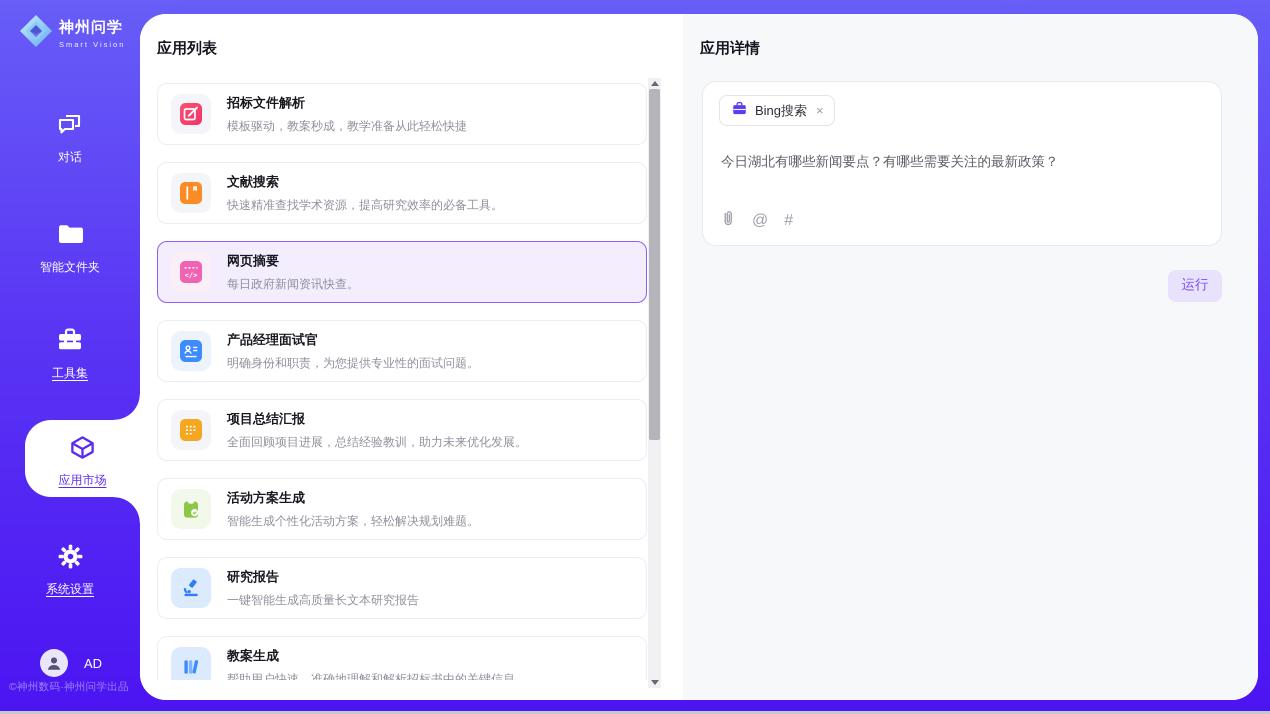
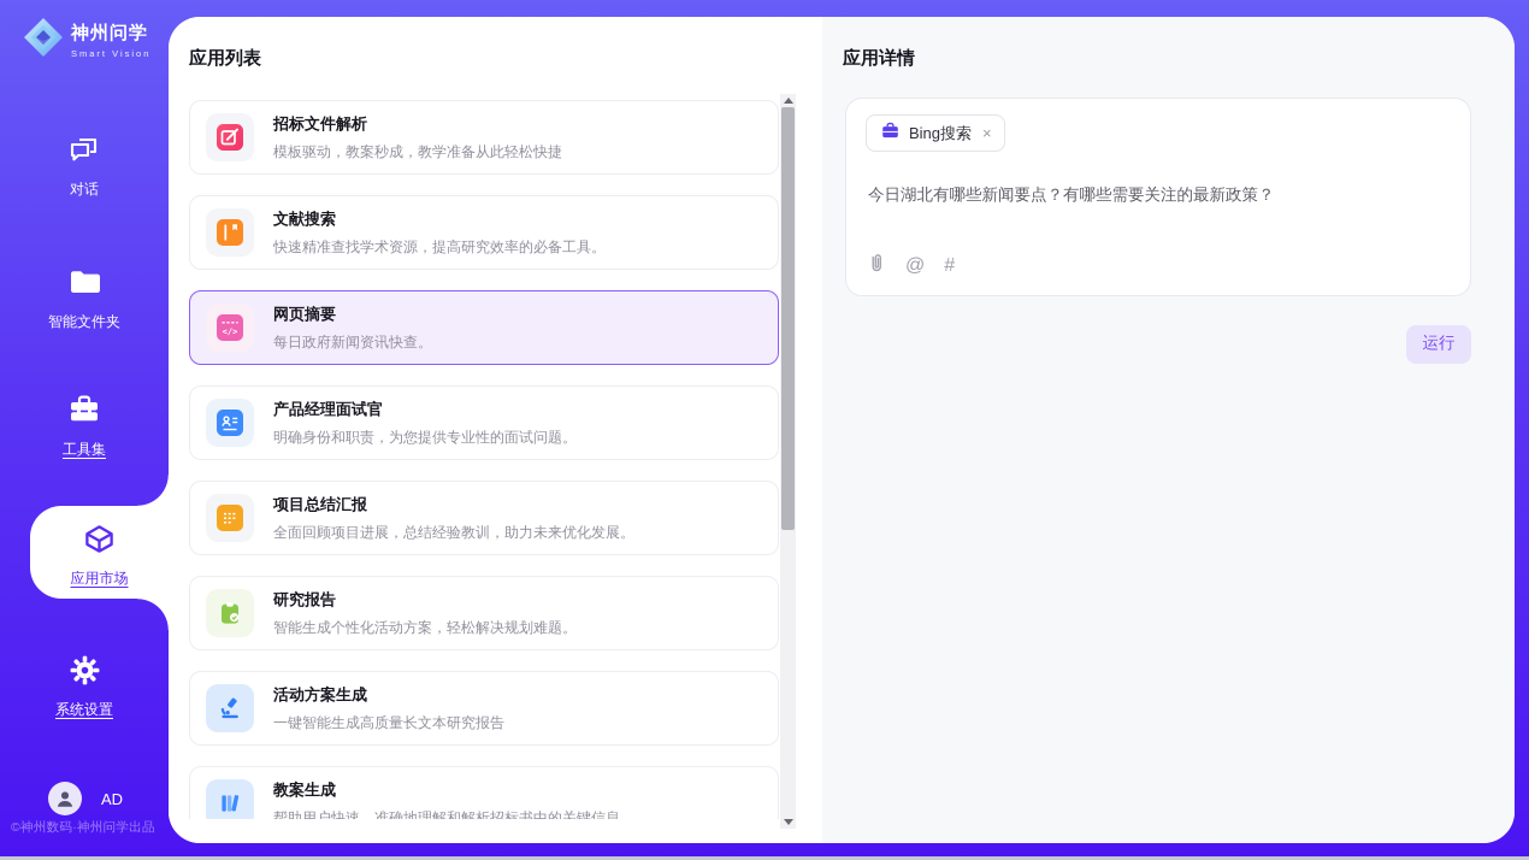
  神州问学
  Smart Vision
  对话
  智能文件夹
  工具集
  应用市场
  系统设置
  AD
  ©神州数码·神州问学出品
  应用列表
  招标文件解析
  模板驱动，教案秒成，教学准备从此轻松快捷
  文献搜索
  快速精准查找学术资源，提高研究效率的必备工具。
  </>
  网页摘要
  每日政府新闻资讯快查。
  产品经理面试官
  明确身份和职责，为您提供专业性的面试问题。
  项目总结汇报
  全面回顾项目进展，总结经验教训，助力未来优化发展。
- 活动方案生成
+ 研究报告
  智能生成个性化活动方案，轻松解决规划难题。
- 研究报告
+ 活动方案生成
  一键智能生成高质量长文本研究报告
  教案生成
  帮助用户快速、准确地理解和解析招标书中的关键信息
  应用详情
  Bing搜索
  ×
  今日湖北有哪些新闻要点？有哪些需要关注的最新政策？
  @
  #
  运行
